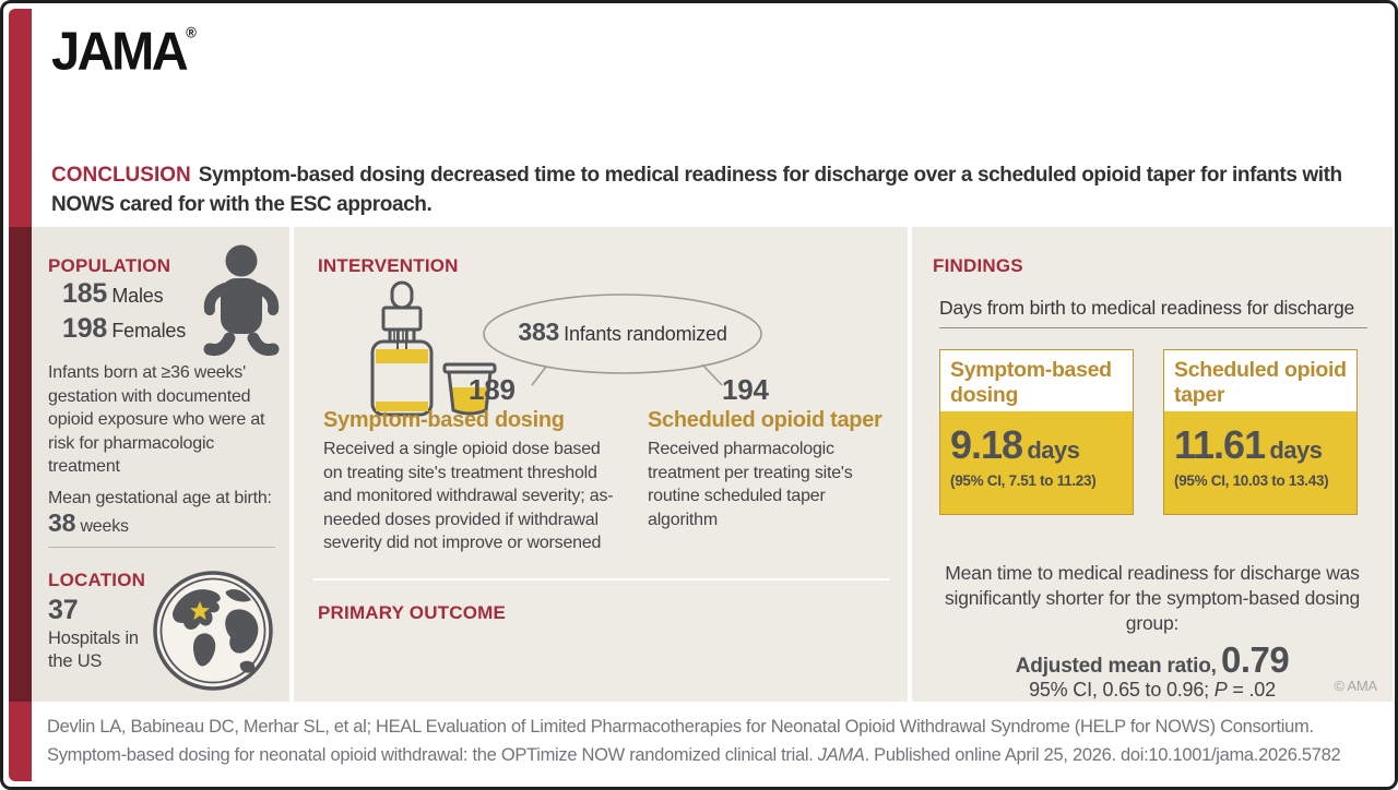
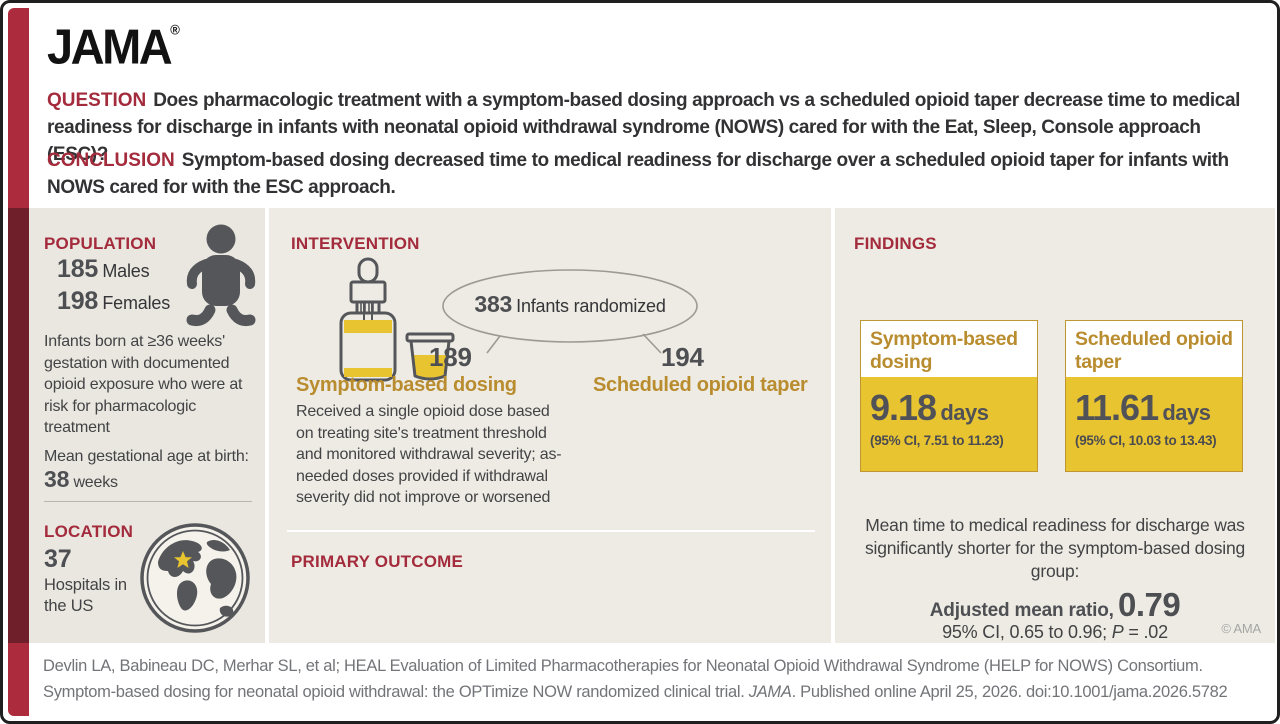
  JAMA®
+ QUESTION Does pharmacologic treatment with a symptom-based dosing approach vs a scheduled opioid taper decrease time to medical readiness for discharge in infants with neonatal opioid withdrawal syndrome (NOWS) cared for with the Eat, Sleep, Console approach (ESC)?
  CONCLUSION Symptom-based dosing decreased time to medical readiness for discharge over a scheduled opioid taper for infants with NOWS cared for with the ESC approach.
  POPULATION
  185 Males
  198 Females
  Infants born at ≥36 weeks' gestation with documented opioid exposure who were at risk for pharmacologic treatment
  Mean gestational age at birth: 38 weeks
  LOCATION
  37
  Hospitals in the US
  INTERVENTION
  383 Infants randomized
  189
  194
  Symptom-based dosing
  Received a single opioid dose based on treating site's treatment threshold and monitored withdrawal severity; as-needed doses provided if withdrawal severity did not improve or worsened
  Scheduled opioid taper
- Received pharmacologic treatment per treating site's routine scheduled taper algorithm
  PRIMARY OUTCOME
  FINDINGS
- Days from birth to medical readiness for discharge
  Symptom-based dosing
  9.18 days
  (95% CI, 7.51 to 11.23)
  Scheduled opioid taper
  11.61 days
  (95% CI, 10.03 to 13.43)
  Mean time to medical readiness for discharge was significantly shorter for the symptom-based dosing group:
  Adjusted mean ratio, 0.79
  95% CI, 0.65 to 0.96; P = .02
  © AMA
  Devlin LA, Babineau DC, Merhar SL, et al; HEAL Evaluation of Limited Pharmacotherapies for Neonatal Opioid Withdrawal Syndrome (HELP for NOWS) Consortium.
  Symptom-based dosing for neonatal opioid withdrawal: the OPTimize NOW randomized clinical trial. JAMA. Published online April 25, 2026. doi:10.1001/jama.2026.5782
